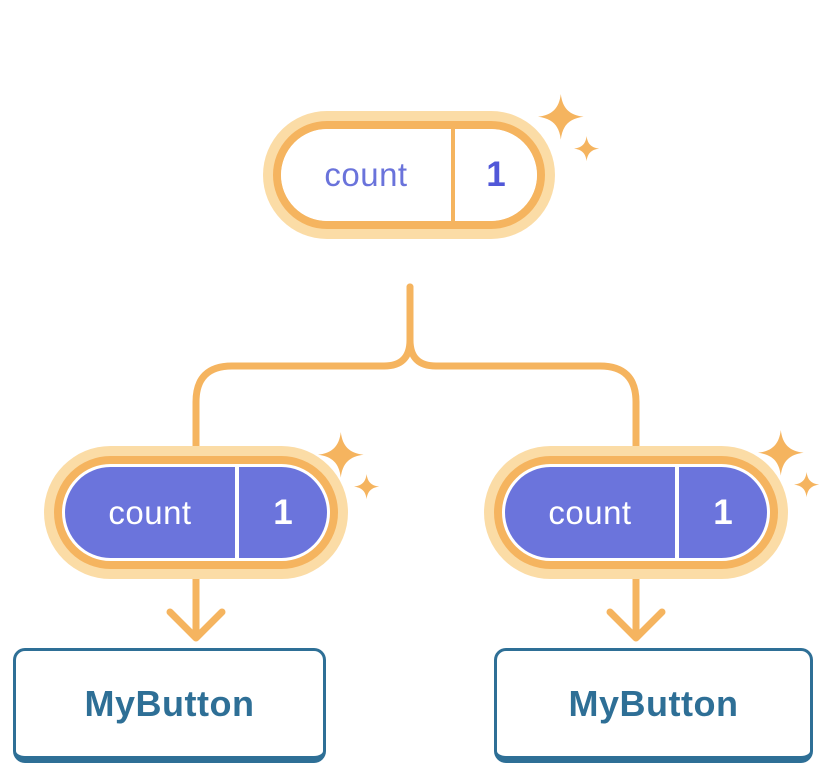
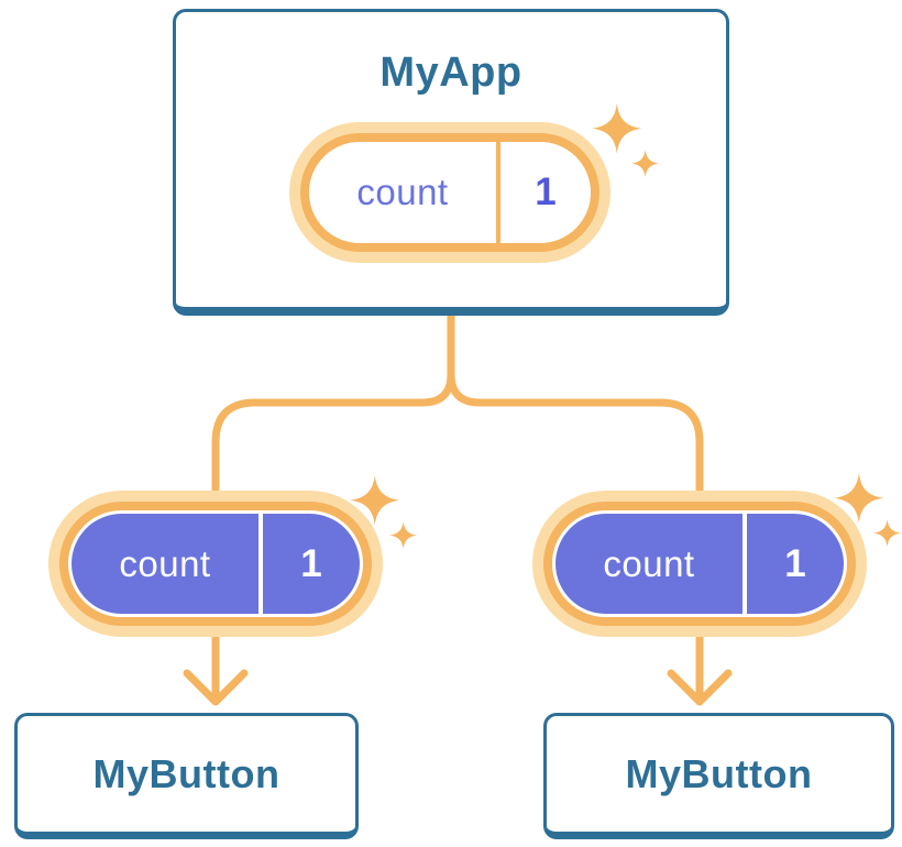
+ MyApp
  count
  1
  count
  1
  count
  1
  MyButton
  MyButton
